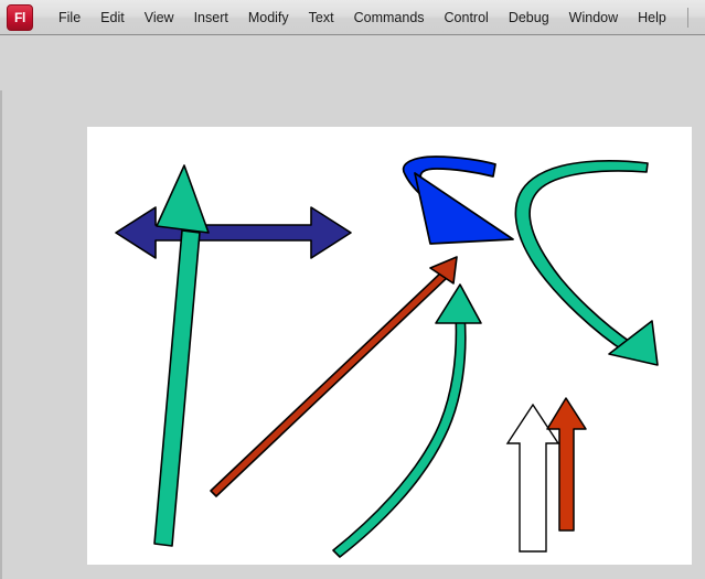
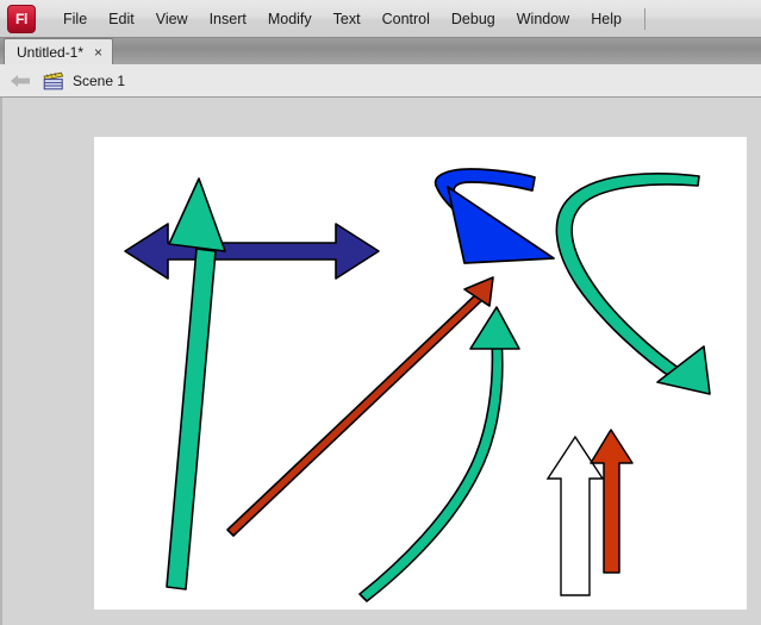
  Fl
  File
  Edit
  View
  Insert
  Modify
  Text
- Commands
  Control
  Debug
  Window
  Help
+ Untitled-1*
+ ×
+ Scene 1
